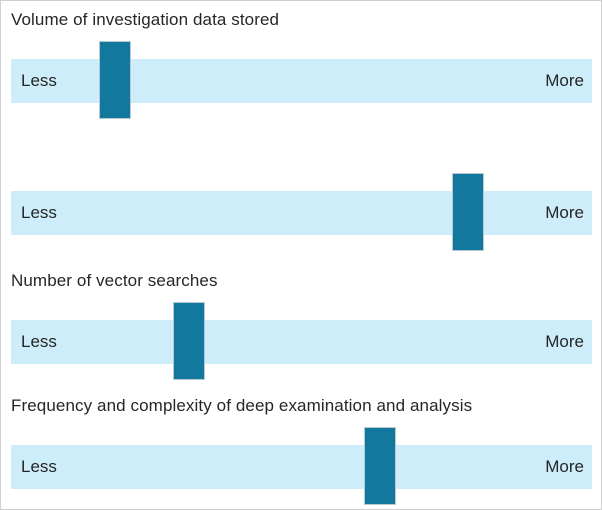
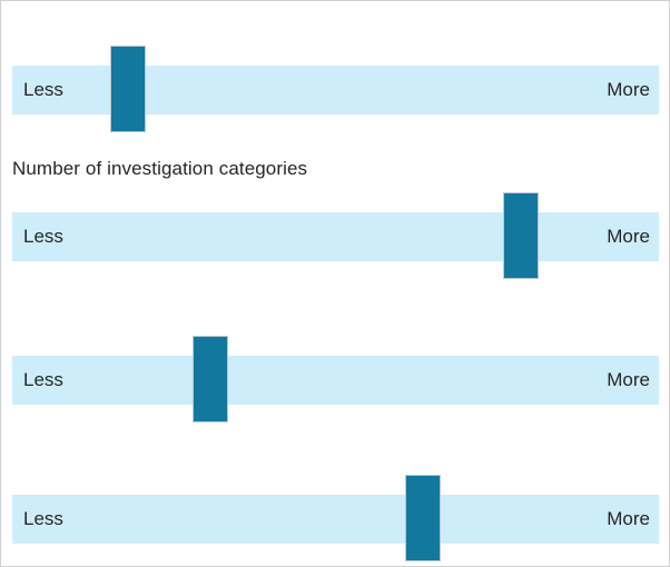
- Volume of investigation data stored
  Less
  More
+ Number of investigation categories
  Less
  More
- Number of vector searches
  Less
  More
- Frequency and complexity of deep examination and analysis
  Less
  More
